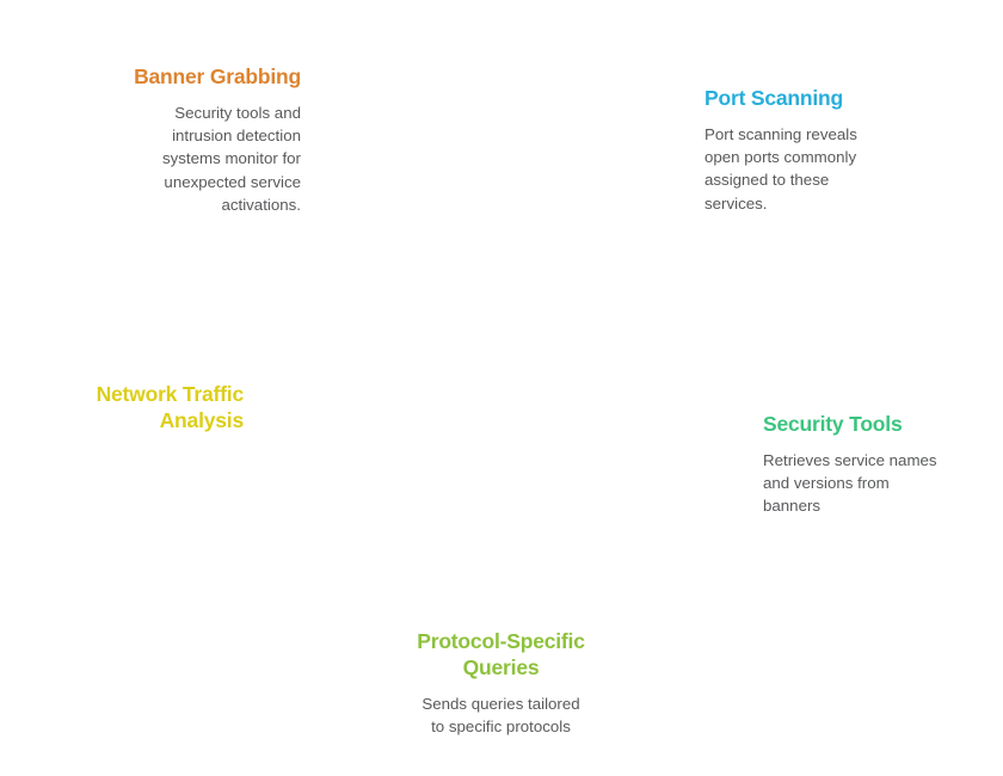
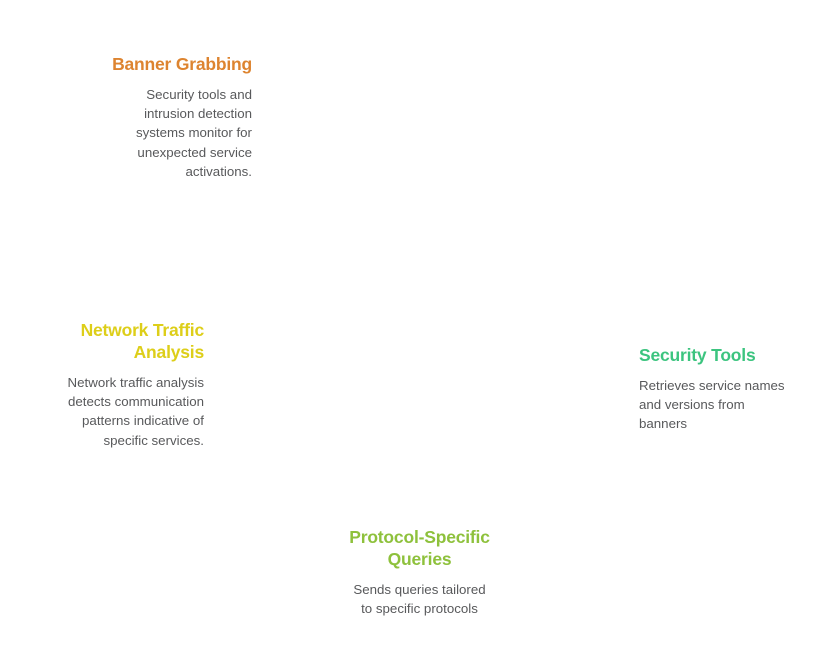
  Banner Grabbing
  Security tools and
  intrusion detection
  systems monitor for
  unexpected service
  activations.
- Port Scanning
- Port scanning reveals
- open ports commonly
- assigned to these
- services.
  Security Tools
  Retrieves service names
  and versions from
  banners
  Protocol-Specific
  Queries
  Sends queries tailored
  to specific protocols
  Network Traffic
  Analysis
+ Network traffic analysis
+ detects communication
+ patterns indicative of
+ specific services.
